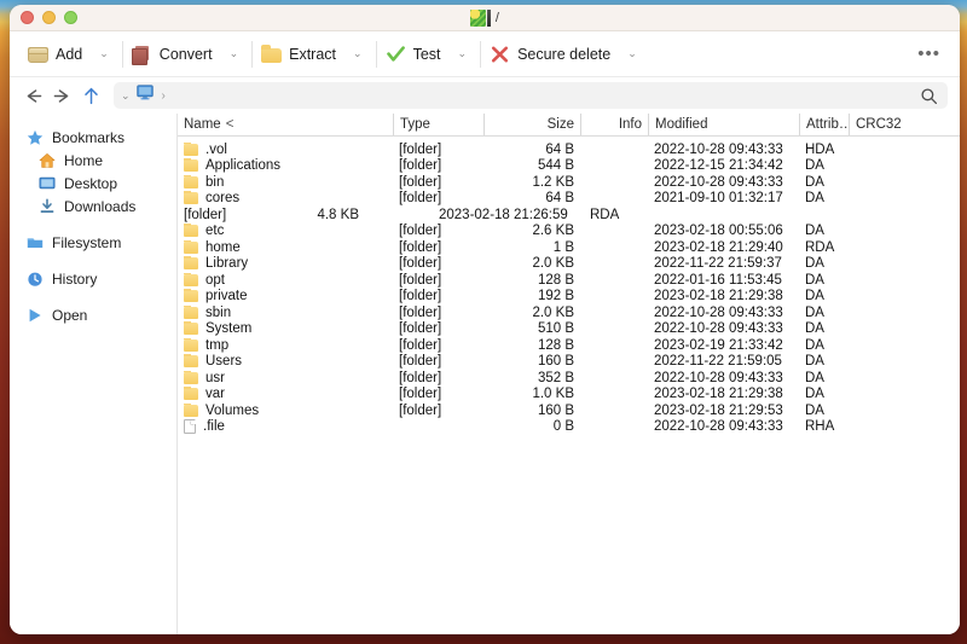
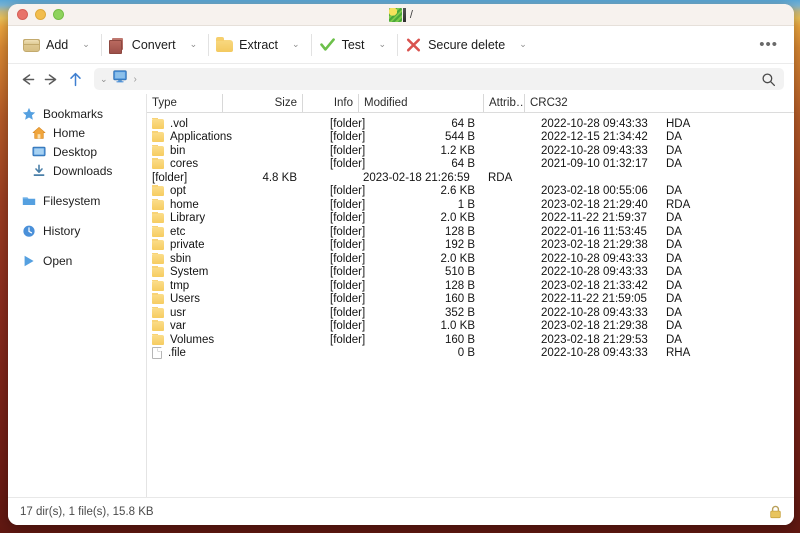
  /
  Add
  ⌄
  Convert
  ⌄
  Extract
  ⌄
  Test
  ⌄
  Secure delete
  ⌄
  •••
  ⌄
  ›
  Bookmarks
  Home
  Desktop
  Downloads
  Filesystem
  History
  Open
- Name
- <
  Type
  Size
  Info
  Modified
  Attrib…
  CRC32
  .vol
  [folder]
  64 B
  2022-10-28 09:43:33
  HDA
  Applications
  [folder]
  544 B
  2022-12-15 21:34:42
  DA
  bin
  [folder]
  1.2 KB
  2022-10-28 09:43:33
  DA
  cores
  [folder]
  64 B
  2021-09-10 01:32:17
  DA
  [folder]
  4.8 KB
  2023-02-18 21:26:59
  RDA
- etc
+ opt
  [folder]
  2.6 KB
  2023-02-18 00:55:06
  DA
  home
  [folder]
  1 B
  2023-02-18 21:29:40
  RDA
  Library
  [folder]
  2.0 KB
  2022-11-22 21:59:37
  DA
- opt
+ etc
  [folder]
  128 B
  2022-01-16 11:53:45
  DA
  private
  [folder]
  192 B
  2023-02-18 21:29:38
  DA
  sbin
  [folder]
  2.0 KB
  2022-10-28 09:43:33
  DA
  System
  [folder]
  510 B
  2022-10-28 09:43:33
  DA
  tmp
  [folder]
  128 B
- 2023-02-19 21:33:42
+ 2023-02-18 21:33:42
  DA
  Users
  [folder]
  160 B
  2022-11-22 21:59:05
  DA
  usr
  [folder]
  352 B
  2022-10-28 09:43:33
  DA
  var
  [folder]
  1.0 KB
  2023-02-18 21:29:38
  DA
  Volumes
  [folder]
  160 B
  2023-02-18 21:29:53
  DA
  .file
  0 B
  2022-10-28 09:43:33
  RHA
+ 17 dir(s), 1 file(s), 15.8 KB
